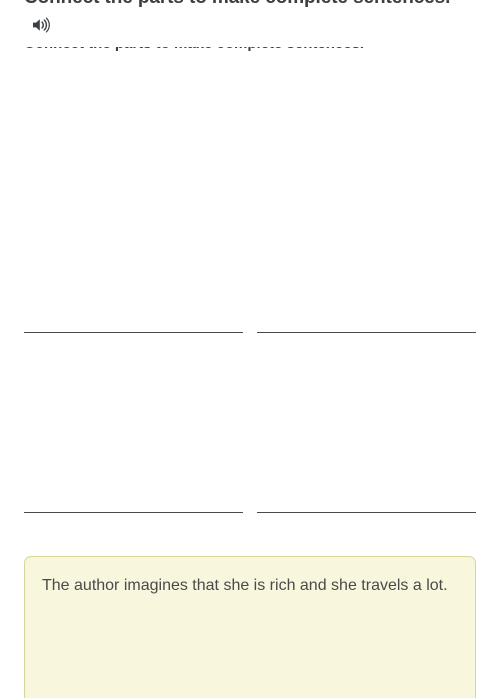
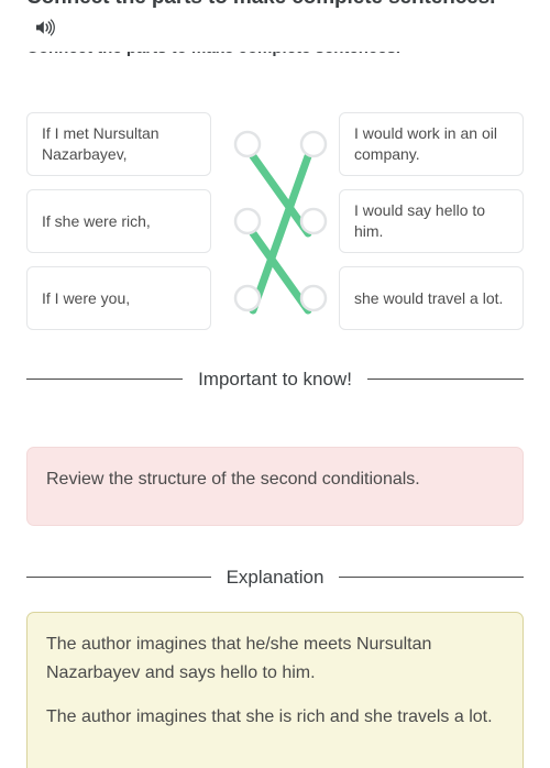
+ If I met Nursultan Nazarbayev,
+ If she were rich,
+ If I were you,
+ I would work in an oil company.
+ I would say hello to him.
+ she would travel a lot.
+ Important to know!
+ Review the structure of the second conditionals.
+ Explanation
+ The author imagines that he/she meets Nursultan Nazarbayev and says hello to him.
  The author imagines that she is rich and she travels a lot.
